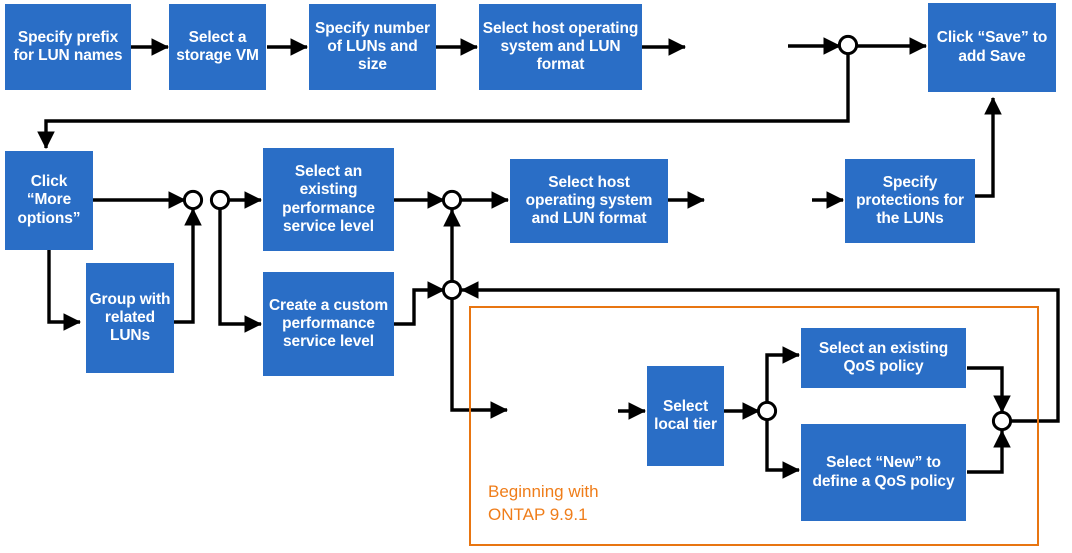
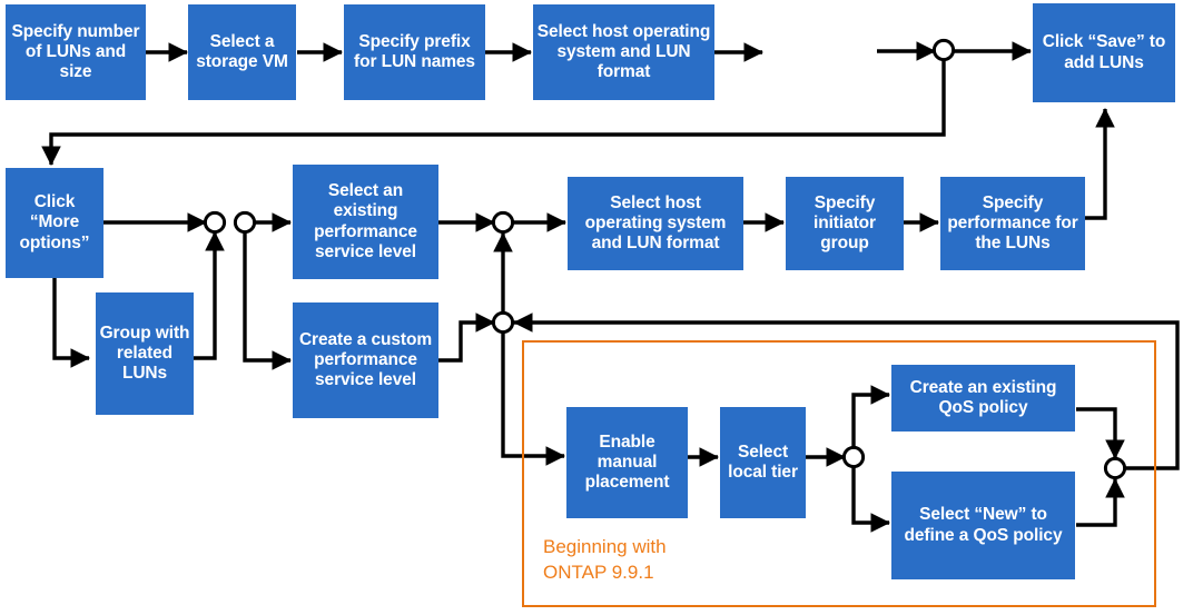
  Beginning with
  ONTAP 9.9.1
- Specify prefix for LUN names
+ Specify number of LUNs and size
  Select a storage VM
- Specify number of LUNs and size
+ Specify prefix for LUN names
  Select host operating system and LUN format
- Click “Save” to add Save
+ Click “Save” to add LUNs
  Click “More options”
  Group with related LUNs
  Select an existing performance service level
  Create a custom performance service level
  Select host operating system and LUN format
+ Specify initiator group
- Specify protections for the LUNs
+ Specify performance for the LUNs
+ Enable manual placement
  Select local tier
- Select an existing QoS policy
+ Create an existing QoS policy
  Select “New” to define a QoS policy
